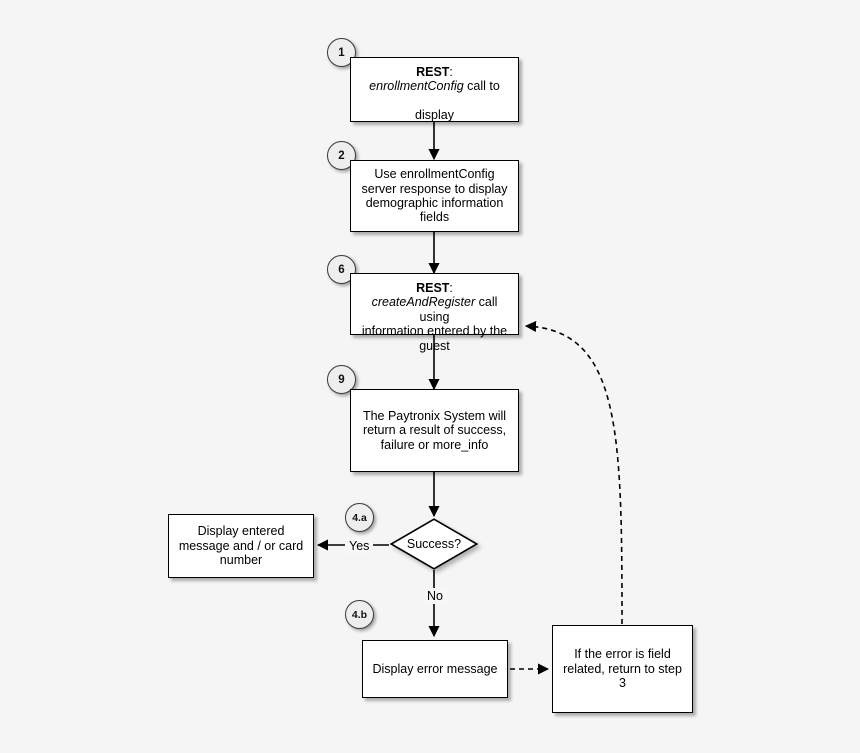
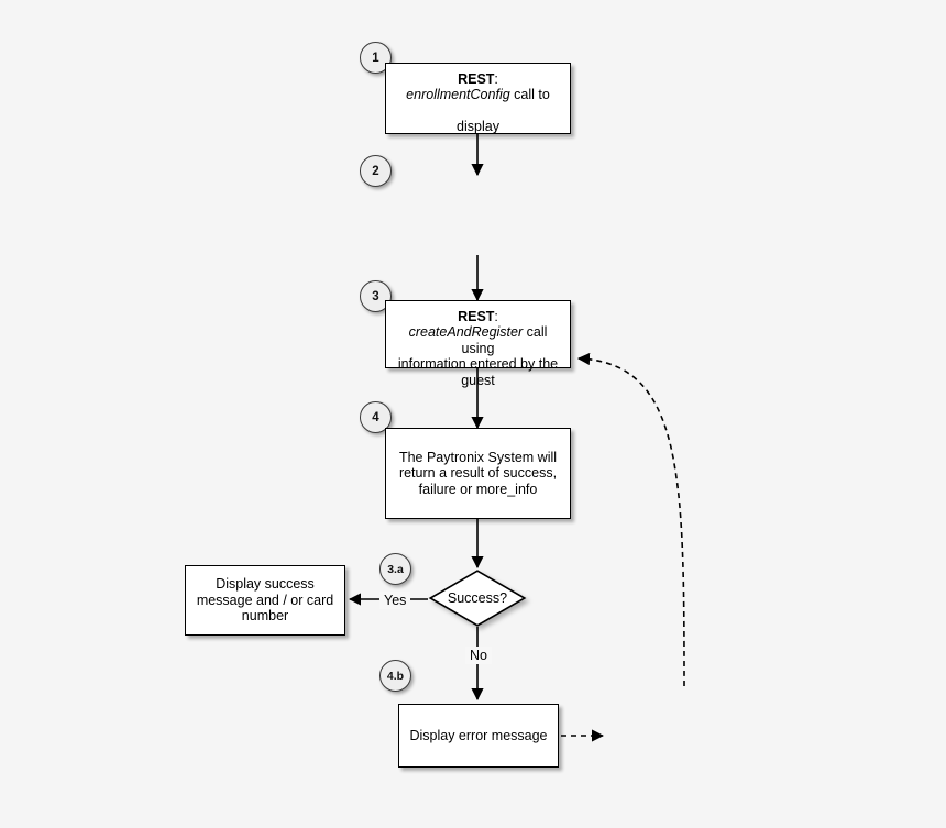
  1
  REST:
  enrollmentConfig call to
  display
  2
- Use enrollmentConfig server response to display demographic information fields
- 6
+ 3
  REST:
  createAndRegister call using
  information entered by the
  guest
- 9
+ 4
  The Paytronix System will return a result of success, failure or more_info
  Success?
- 4.a
+ 3.a
- Display entered message and / or card number
+ Display success message and / or card number
  Yes
  4.b
  No
  Display error message
- If the error is field related, return to step 3
